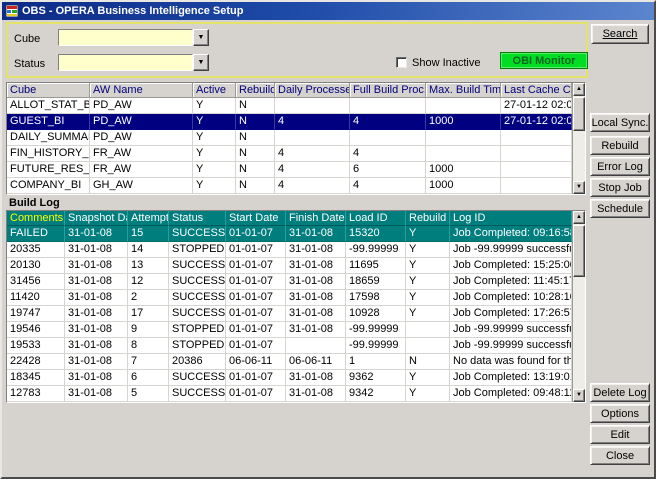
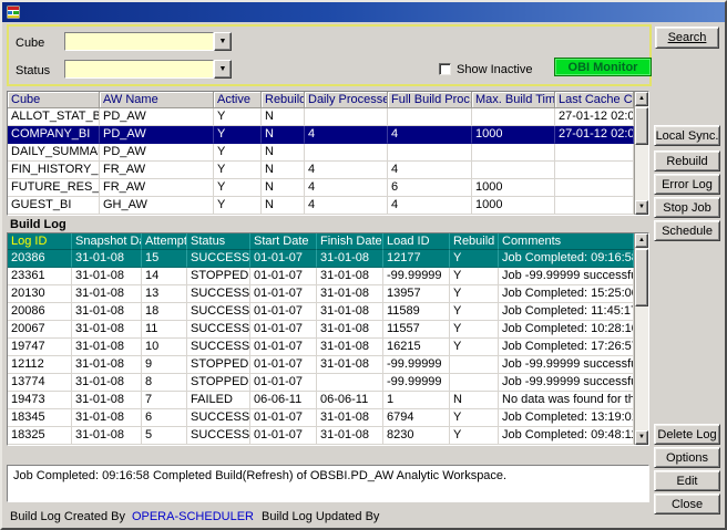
- OBS - OPERA Business Intelligence Setup
  Cube
  Status
  Show Inactive
  OBI Monitor
  Search
  Local Sync.
  Rebuild
  Error Log
  Stop Job
  Schedule
  Delete Log
  Options
  Edit
  Close
  Cube
  AW Name
  Active
  Rebuild
  Daily Processe
  Full Build Proc
  Max. Build Tim
  Last Cache C
  ALLOT_STAT_B
  PD_AW
  Y
  N
  27-01-12 02:0
- GUEST_BI
+ COMPANY_BI
  PD_AW
  Y
  N
  4
  4
  1000
  27-01-12 02:0
  PD_AW
  Y
  N
  FIN_HISTORY_
  FR_AW
  Y
  N
  4
  4
  FUTURE_RES_
  FR_AW
  Y
  N
  4
  6
  1000
- COMPANY_BI
+ GUEST_BI
  GH_AW
  Y
  N
  4
  4
  1000
  Build Log
- Comments
+ Log ID
  Snapshot D
  Attempt
  Status
  Start Date
  Finish Date
  Load ID
  Rebuild
- Log ID
+ Comments
- FAILED
+ 20386
  31-01-08
  15
  SUCCESS
  01-01-07
  31-01-08
- 15320
+ 12177
  Y
  Job Completed: 09:16:5
- 20335
+ 23361
  31-01-08
  14
  STOPPED
  01-01-07
  31-01-08
  -99.99999
  Y
  Job -99.99999 successf
  20130
  31-01-08
  13
  SUCCESS
  01-01-07
  31-01-08
- 11695
+ 13957
  Y
  Job Completed: 15:25:0
- 31456
+ 20086
  31-01-08
- 12
+ 18
  SUCCESS
  01-01-07
  31-01-08
- 18659
+ 11589
  Y
  Job Completed: 11:45:1
- 11420
+ 20067
  31-01-08
- 2
+ 11
  SUCCESS
  01-01-07
  31-01-08
- 17598
+ 11557
  Y
  Job Completed: 10:28:1
  19747
  31-01-08
- 17
+ 10
  SUCCESS
  01-01-07
  31-01-08
- 10928
+ 16215
  Y
  Job Completed: 17:26:5
- 19546
+ 12112
  31-01-08
  9
  STOPPED
  01-01-07
  31-01-08
  -99.99999
  Job -99.99999 successf
- 19533
+ 13774
  31-01-08
  8
  STOPPED
  01-01-07
  -99.99999
  Job -99.99999 successf
- 22428
+ 19473
  31-01-08
  7
- 20386
+ FAILED
  06-06-11
  06-06-11
  1
  N
  No data was found for th
  18345
  31-01-08
  6
  SUCCESS
  01-01-07
  31-01-08
- 9362
+ 6794
  Y
  Job Completed: 13:19:0
- 12783
+ 18325
  31-01-08
  5
  SUCCESS
  01-01-07
  31-01-08
- 9342
+ 8230
  Y
  Job Completed: 09:48:1
+ Job Completed: 09:16:58 Completed Build(Refresh) of OBSBI.PD_AW Analytic Workspace.
+ Build Log Created By OPERA-SCHEDULER
+ Build Log Updated By
